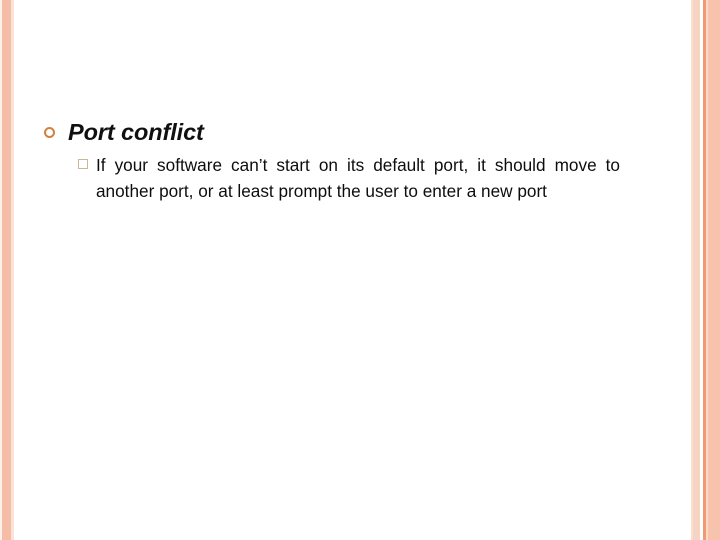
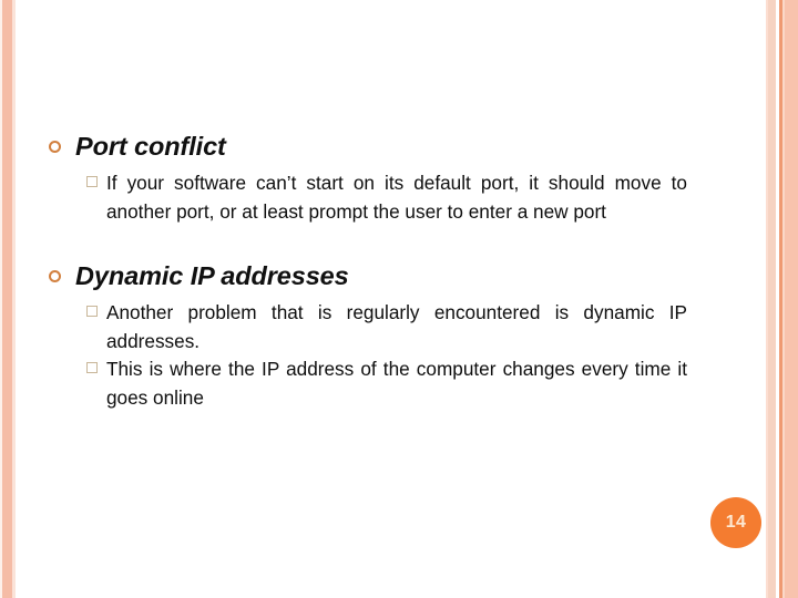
  Port conflict
  If your software can’t start on its default port, it should move to another port, or at least prompt the user to enter a new port
+ Dynamic IP addresses
+ Another problem that is regularly encountered is dynamic IP addresses.
+ This is where the IP address of the computer changes every time it goes online
+ 14
